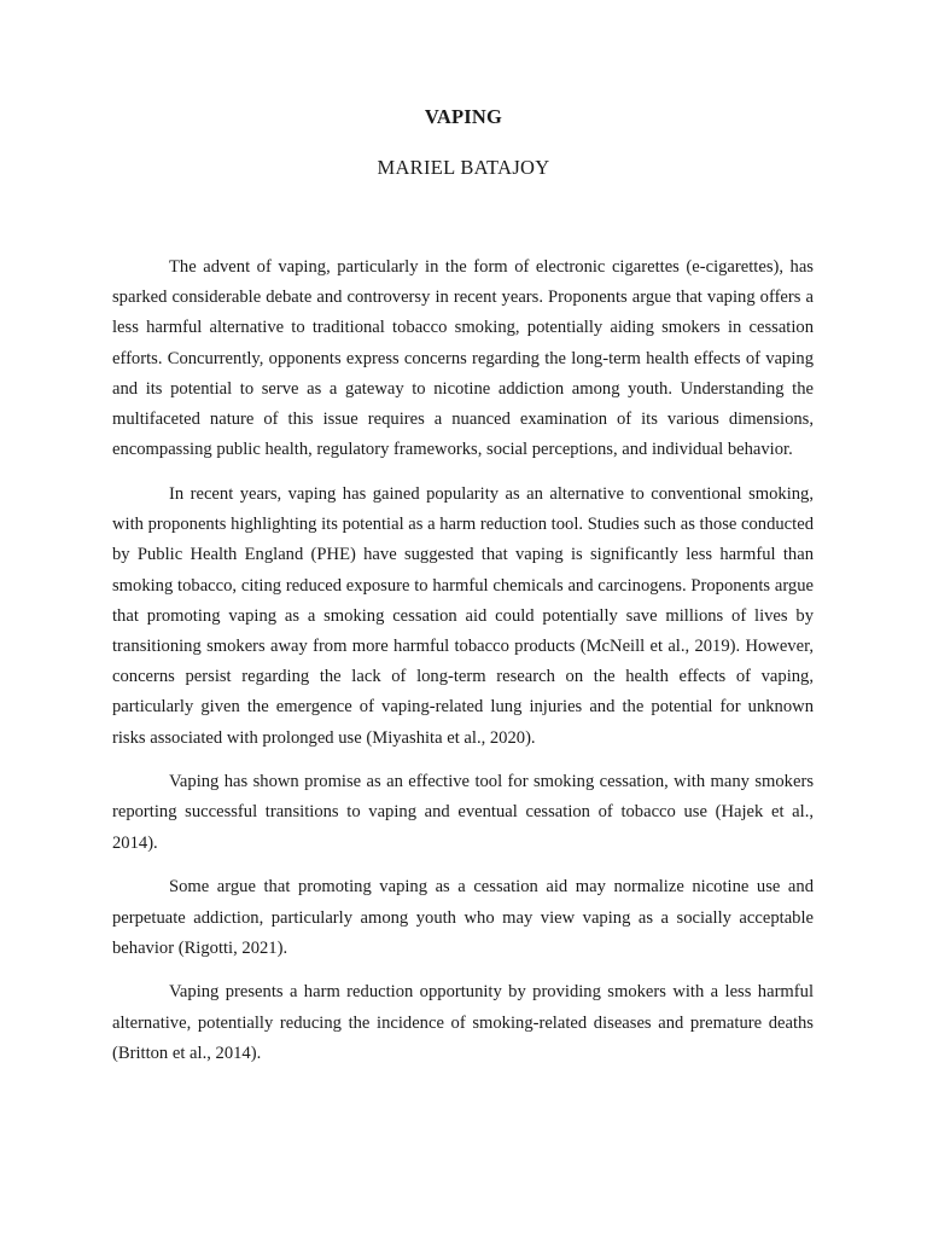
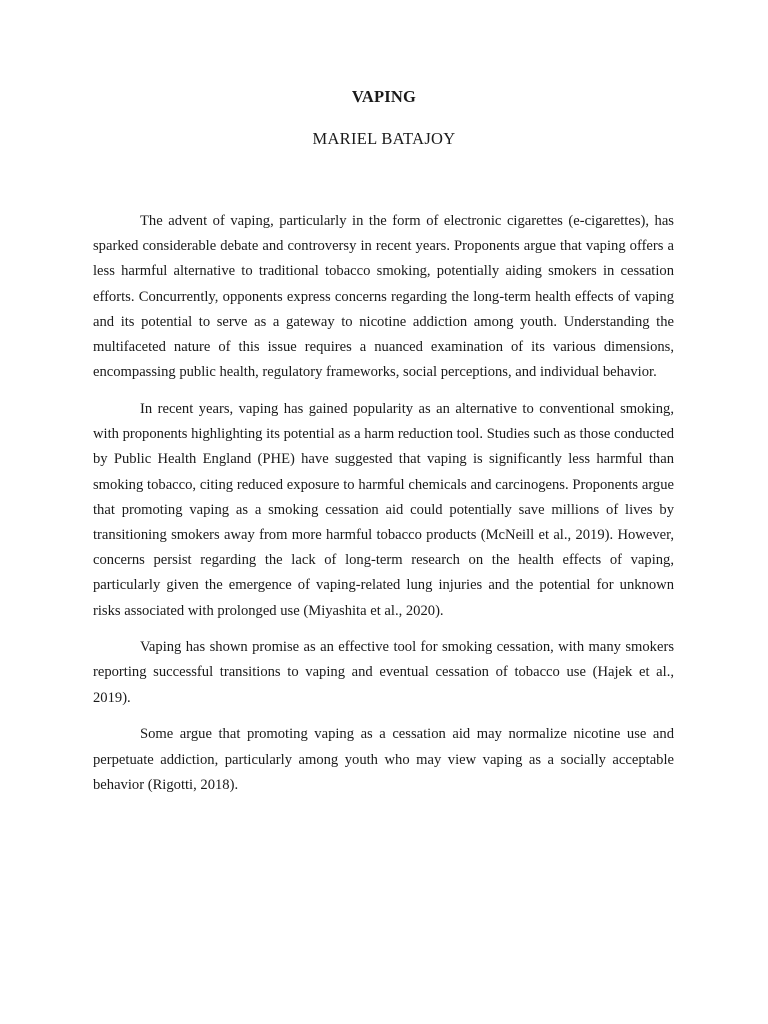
  VAPING
  MARIEL BATAJOY
  The advent of vaping, particularly in the form of electronic cigarettes (e-cigarettes), has sparked considerable debate and controversy in recent years. Proponents argue that vaping offers a less harmful alternative to traditional tobacco smoking, potentially aiding smokers in cessation efforts. Concurrently, opponents express concerns regarding the long-term health effects of vaping and its potential to serve as a gateway to nicotine addiction among youth. Understanding the multifaceted nature of this issue requires a nuanced examination of its various dimensions, encompassing public health, regulatory frameworks, social perceptions, and individual behavior.
  In recent years, vaping has gained popularity as an alternative to conventional smoking, with proponents highlighting its potential as a harm reduction tool. Studies such as those conducted by Public Health England (PHE) have suggested that vaping is significantly less harmful than smoking tobacco, citing reduced exposure to harmful chemicals and carcinogens. Proponents argue that promoting vaping as a smoking cessation aid could potentially save millions of lives by transitioning smokers away from more harmful tobacco products (McNeill et al., 2019). However, concerns persist regarding the lack of long-term research on the health effects of vaping, particularly given the emergence of vaping-related lung injuries and the potential for unknown risks associated with prolonged use (Miyashita et al., 2020).
- Vaping has shown promise as an effective tool for smoking cessation, with many smokers reporting successful transitions to vaping and eventual cessation of tobacco use (Hajek et al., 2014).
+ Vaping has shown promise as an effective tool for smoking cessation, with many smokers reporting successful transitions to vaping and eventual cessation of tobacco use (Hajek et al., 2019).
- Some argue that promoting vaping as a cessation aid may normalize nicotine use and perpetuate addiction, particularly among youth who may view vaping as a socially acceptable behavior (Rigotti, 2021).
+ Some argue that promoting vaping as a cessation aid may normalize nicotine use and perpetuate addiction, particularly among youth who may view vaping as a socially acceptable behavior (Rigotti, 2018).
- Vaping presents a harm reduction opportunity by providing smokers with a less harmful alternative, potentially reducing the incidence of smoking-related diseases and premature deaths (Britton et al., 2014).
